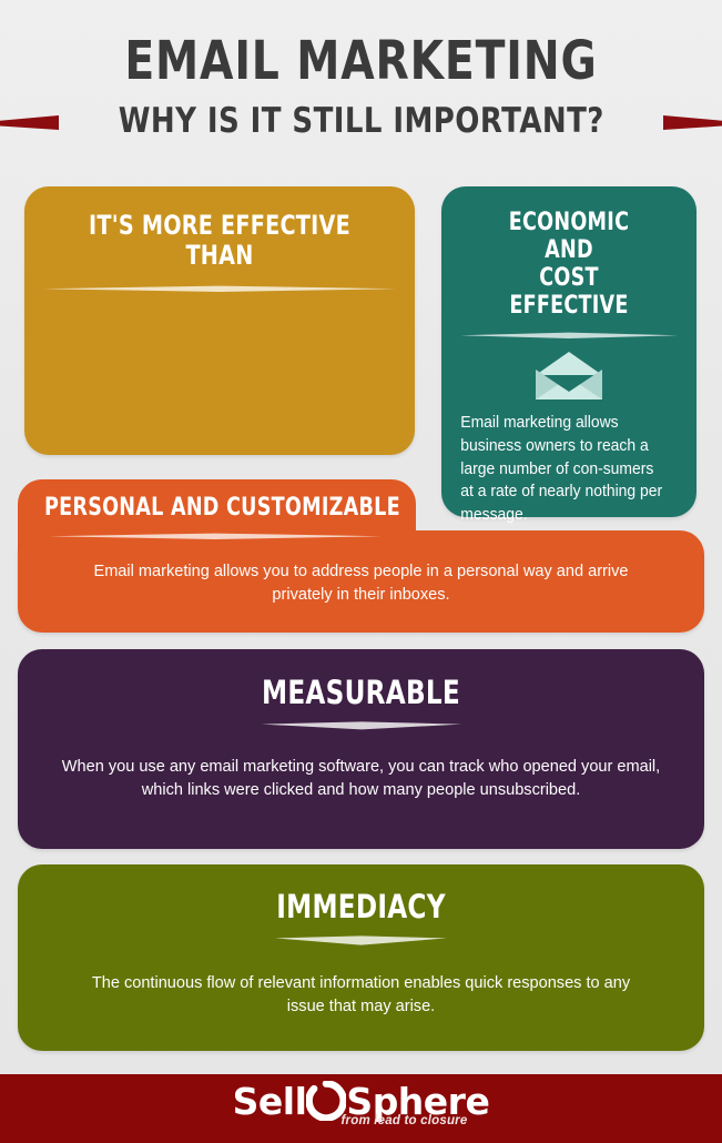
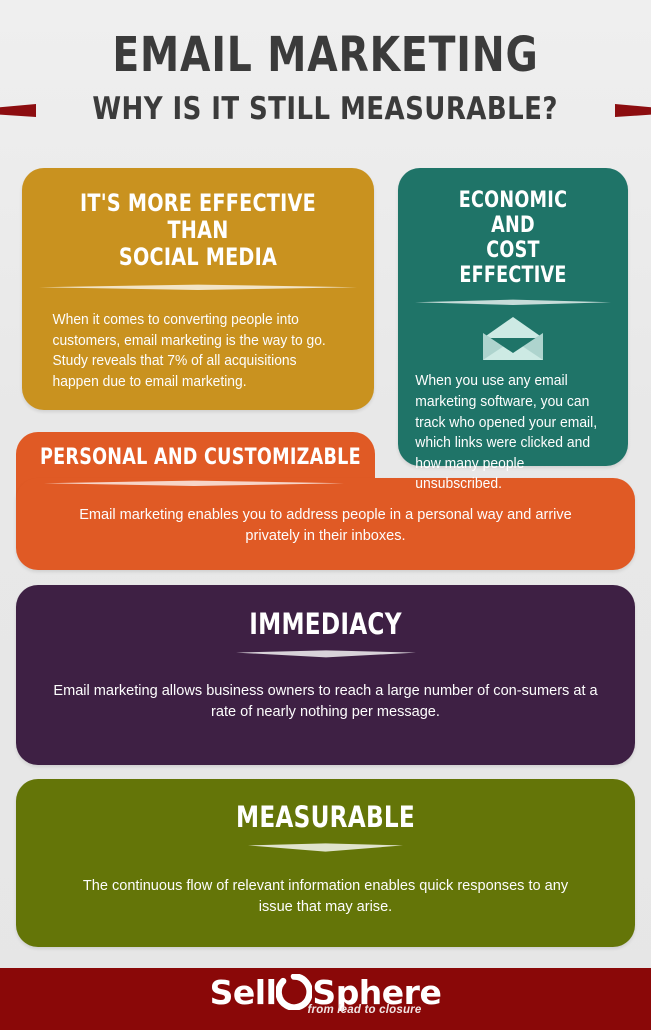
  EMAIL MARKETING
- WHY IS IT STILL IMPORTANT?
+ WHY IS IT STILL MEASURABLE?
  IT'S MORE EFFECTIVE THAN
+ SOCIAL MEDIA
+ When it comes to converting people into customers, email marketing is the way to go. Study reveals that 7% of all acquisitions happen due to email marketing.
  ECONOMIC AND
  COST EFFECTIVE
- Email marketing allows business owners to reach a large number of con-sumers at a rate of nearly nothing per message.
+ When you use any email marketing software, you can track who opened your email, which links were clicked and how many people unsubscribed.
  PERSONAL AND CUSTOMIZABLE
- Email marketing allows you to address people in a personal way and arrive privately in their inboxes.
+ Email marketing enables you to address people in a personal way and arrive privately in their inboxes.
- MEASURABLE
+ IMMEDIACY
- When you use any email marketing software, you can track who opened your email, which links were clicked and how many people unsubscribed.
+ Email marketing allows business owners to reach a large number of con-sumers at a rate of nearly nothing per message.
- IMMEDIACY
+ MEASURABLE
  The continuous flow of relevant information enables quick responses to any issue that may arise.
  Sell
  Sphere
  from lead to closure
